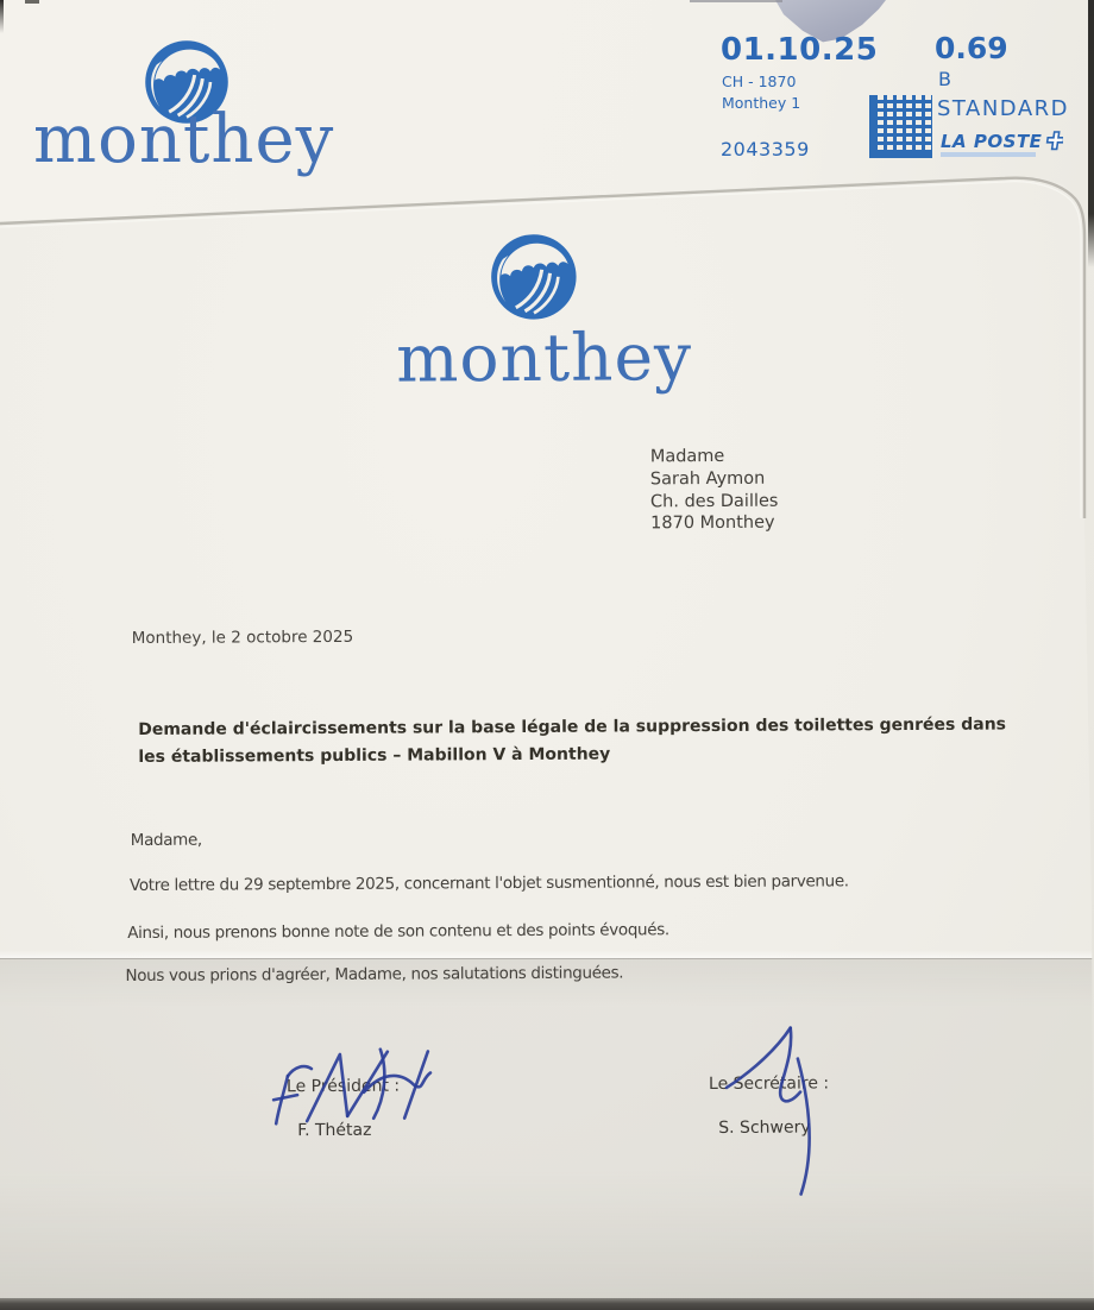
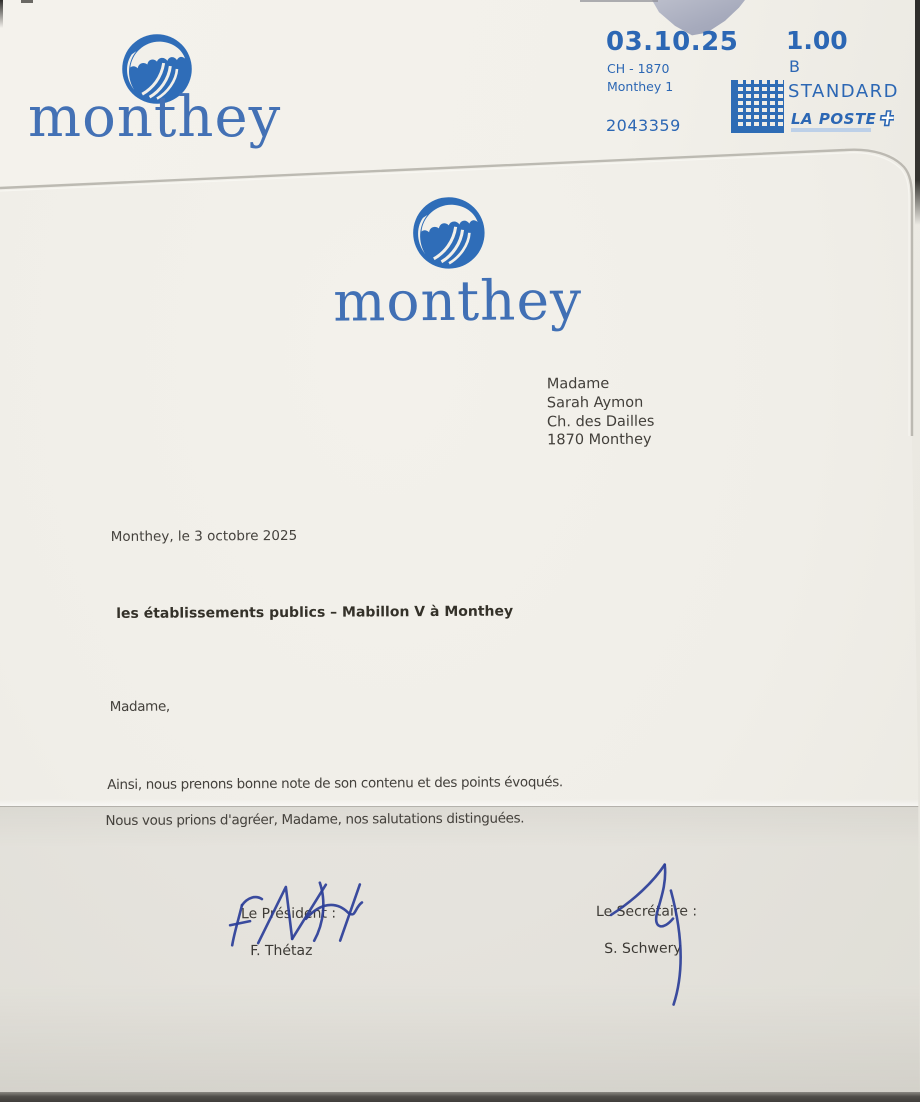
  monthey
- 01.10.25
+ 03.10.25
- 0.69
+ 1.00
  CH - 1870
  B
  Monthey 1
  STANDARD
  2043359
  LA POSTE
  monthey
  Madame
  Sarah Aymon
  Ch. des Dailles
  1870 Monthey
- Monthey, le 2 octobre 2025
+ Monthey, le 3 octobre 2025
- Demande d'éclaircissements sur la base légale de la suppression des toilettes genrées dans
  les établissements publics – Mabillon V à Monthey
  Madame,
- Votre lettre du 29 septembre 2025, concernant l'objet susmentionné, nous est bien parvenue.
  Ainsi, nous prenons bonne note de son contenu et des points évoqués.
  Nous vous prions d'agréer, Madame, nos salutations distinguées.
  Le Pésidnt :
  F. Thétaz
  Le Secréaie :
  S. Schwery
